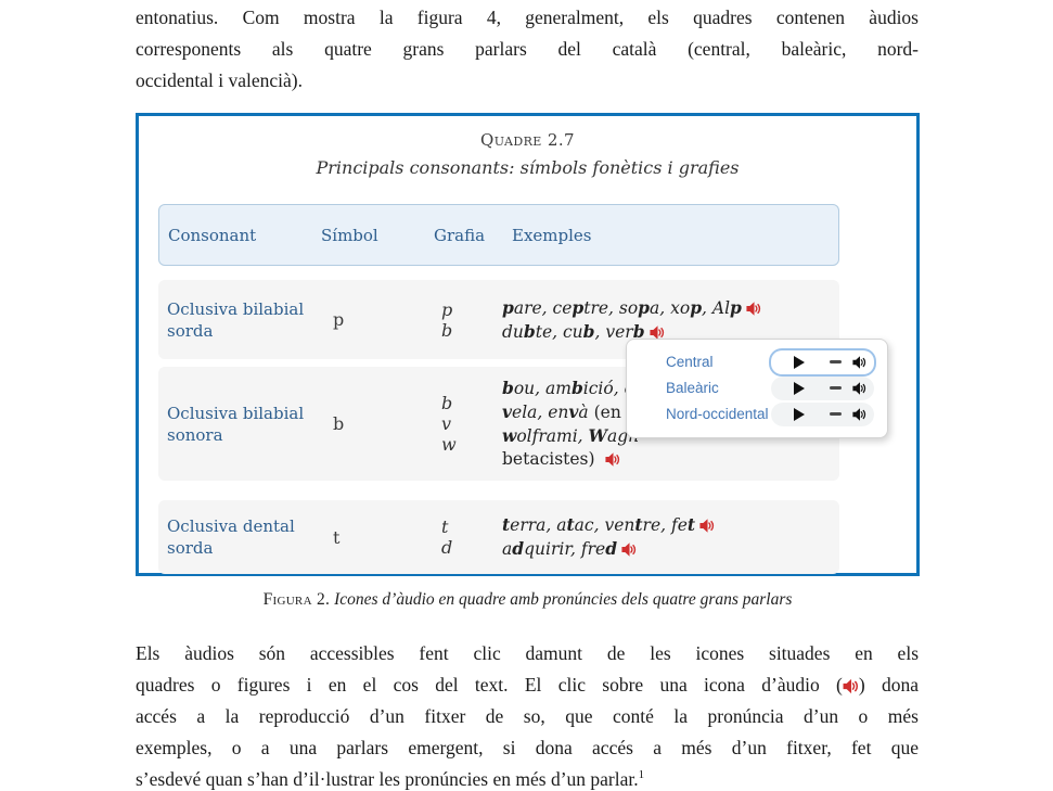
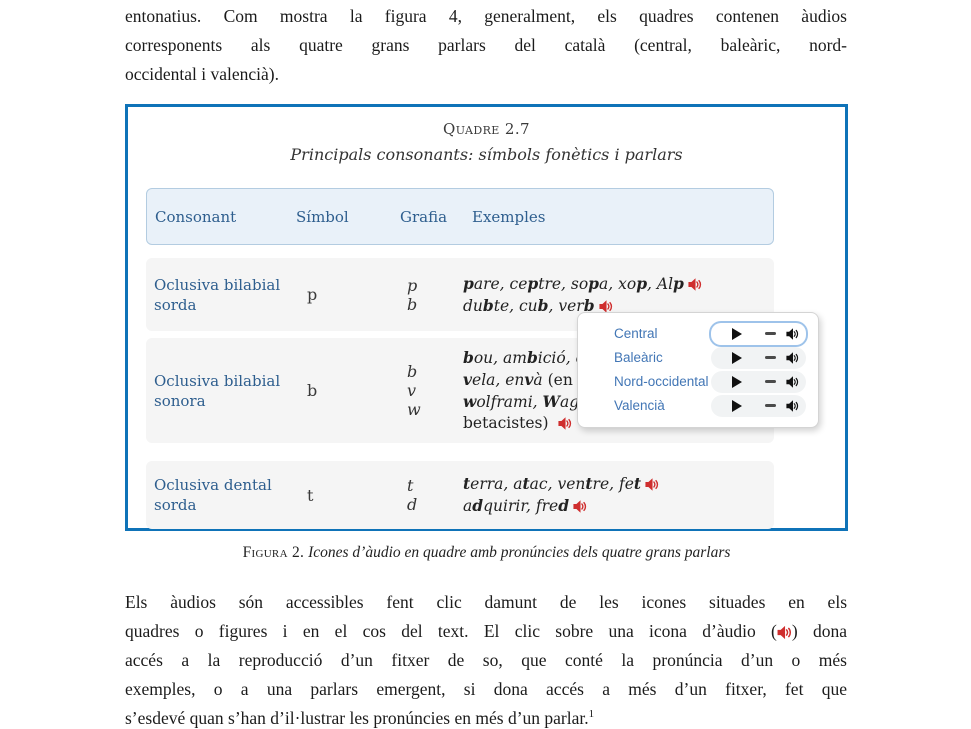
  entonatius. Com mostra la figura 4, generalment, els quadres contenen àudios
  corresponents als quatre grans parlars del català (central, baleàric, nord-
  occidental i valencià).
  Quadre 2.7
- Principals consonants: símbols fonètics i grafies
+ Principals consonants: símbols fonètics i parlars
  Consonant
  Símbol
  Grafia
  Exemples
  Oclusiva bilabial sorda
  p
  p
  b
  pare, ceptre, sopa, xop, Alp
  dubte, cub, verb
  Oclusiva bilabial sonora
  b
  b
  v
  w
  bou, ambició,
  vela, envà (en
  wolframi, Wag
  betacistes)
  Oclusiva dental sorda
  t
  t
  d
  terra, atac, ventre, fet
  adquirir, fred
  Central
  Baleàric
  Nord-occidental
+ Valencià
  Figura 2. Icones d’àudio en quadre amb pronúncies dels quatre grans parlars
  Els àudios són accessibles fent clic damunt de les icones situades en els
  quadres o figures i en el cos del text. El clic sobre una icona d’àudio ( ) dona
  accés a la reproducció d’un fitxer de so, que conté la pronúncia d’un o més
  exemples, o a una parlars emergent, si dona accés a més d’un fitxer, fet que
  s’esdevé quan s’han d’il·lustrar les pronúncies en més d’un parlar.1
